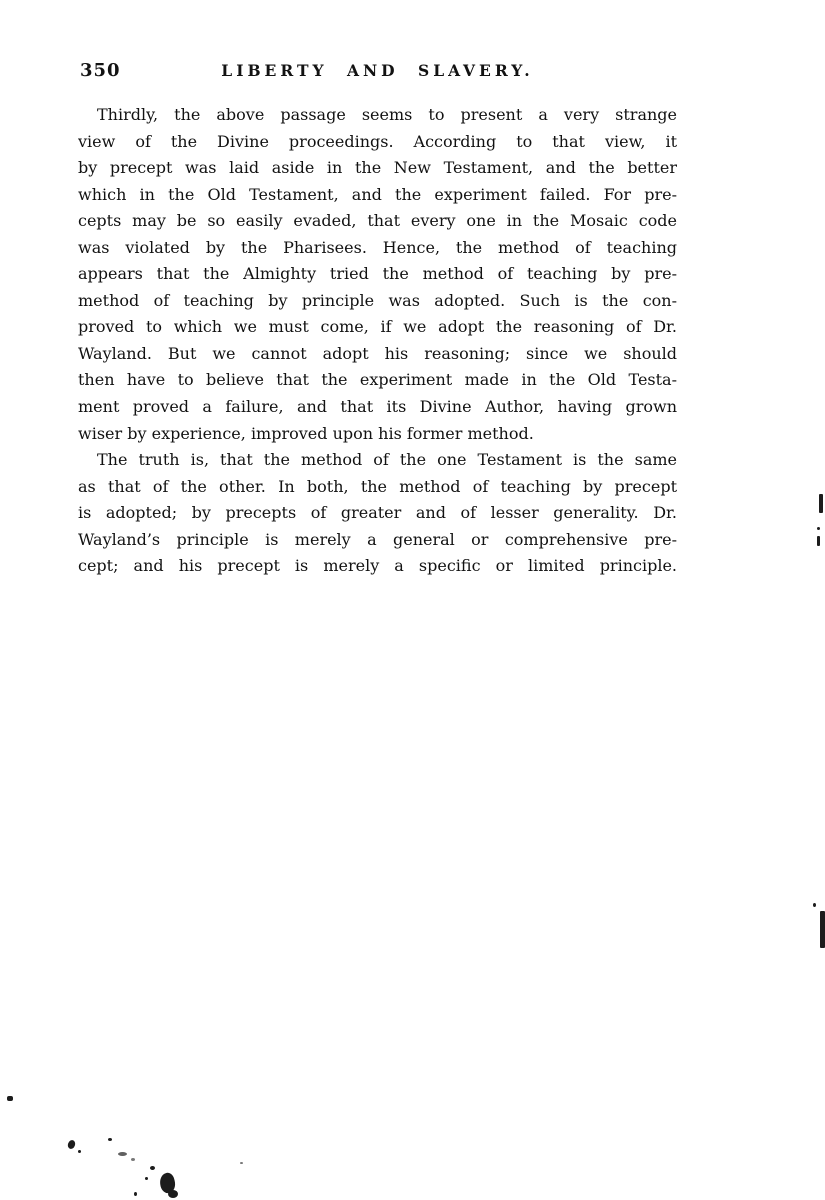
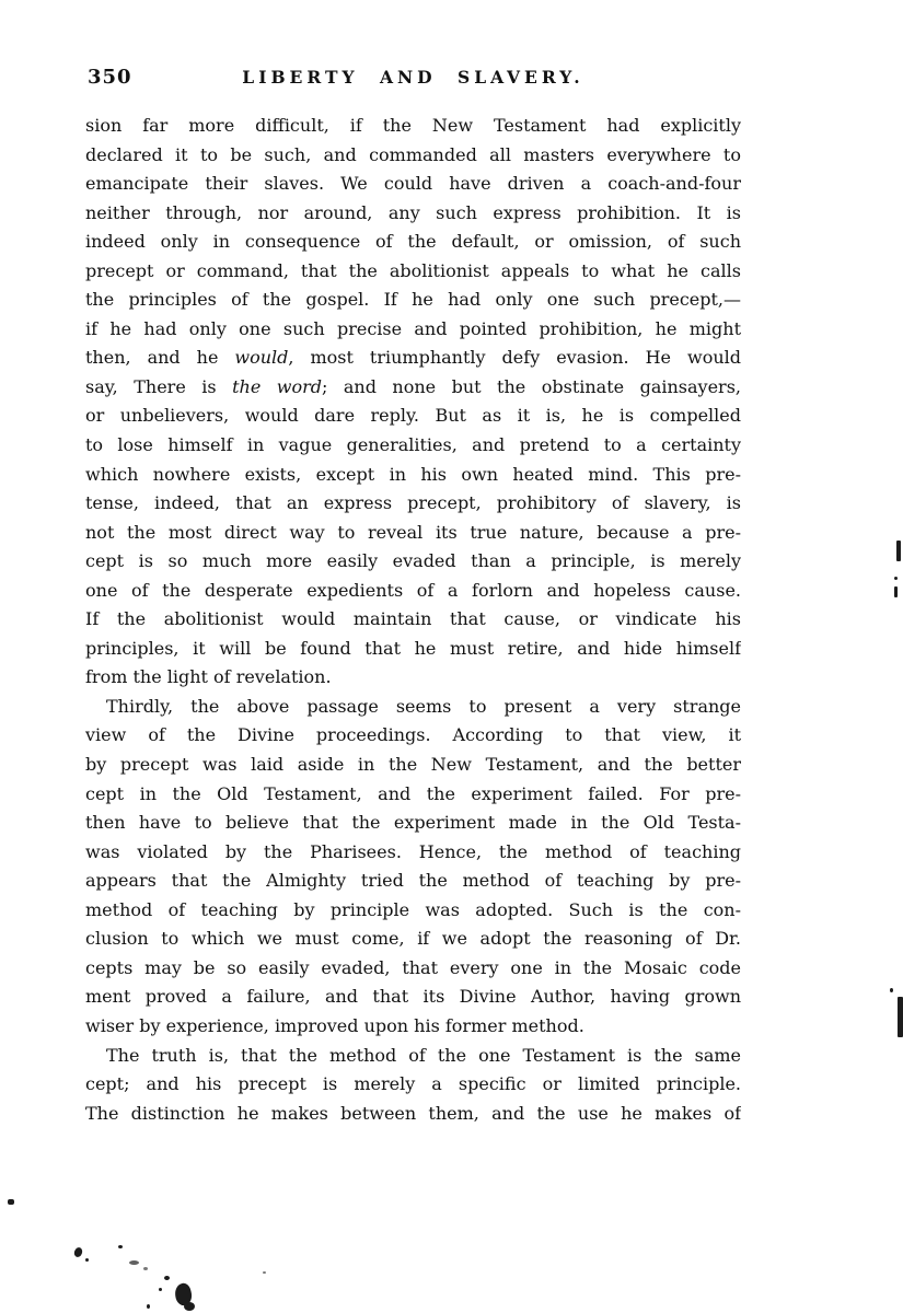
  350
  LIBERTY AND SLAVERY.
+ sion far more difficult, if the New Testament had explicitly
+ declared it to be such, and commanded all masters everywhere to
+ emancipate their slaves. We could have driven a coach-and-four
+ neither through, nor around, any such express prohibition. It is
+ indeed only in consequence of the default, or omission, of such
+ precept or command, that the abolitionist appeals to what he calls
+ the principles of the gospel. If he had only one such precept,—
+ if he had only one such precise and pointed prohibition, he might
+ then, and he would, most triumphantly defy evasion. He would
+ say, There is the word; and none but the obstinate gainsayers,
+ or unbelievers, would dare reply. But as it is, he is compelled
+ to lose himself in vague generalities, and pretend to a certainty
+ which nowhere exists, except in his own heated mind. This pre-
+ tense, indeed, that an express precept, prohibitory of slavery, is
+ not the most direct way to reveal its true nature, because a pre-
+ cept is so much more easily evaded than a principle, is merely
+ one of the desperate expedients of a forlorn and hopeless cause.
+ If the abolitionist would maintain that cause, or vindicate his
+ principles, it will be found that he must retire, and hide himself
+ from the light of revelation.
  Thirdly, the above passage seems to present a very strange
  view of the Divine proceedings. According to that view, it
  by precept was laid aside in the New Testament, and the better
- which in the Old Testament, and the experiment failed. For pre-
+ cept in the Old Testament, and the experiment failed. For pre-
- cepts may be so easily evaded, that every one in the Mosaic code
+ then have to believe that the experiment made in the Old Testa-
  was violated by the Pharisees. Hence, the method of teaching
  appears that the Almighty tried the method of teaching by pre-
  method of teaching by principle was adopted. Such is the con-
- proved to which we must come, if we adopt the reasoning of Dr.
+ clusion to which we must come, if we adopt the reasoning of Dr.
- Wayland. But we cannot adopt his reasoning; since we should
- then have to believe that the experiment made in the Old Testa-
+ cepts may be so easily evaded, that every one in the Mosaic code
  ment proved a failure, and that its Divine Author, having grown
  wiser by experience, improved upon his former method.
  The truth is, that the method of the one Testament is the same
- as that of the other. In both, the method of teaching by precept
- is adopted; by precepts of greater and of lesser generality. Dr.
- Wayland’s principle is merely a general or comprehensive pre-
  cept; and his precept is merely a specific or limited principle.
+ The distinction he makes between them, and the use he makes of
